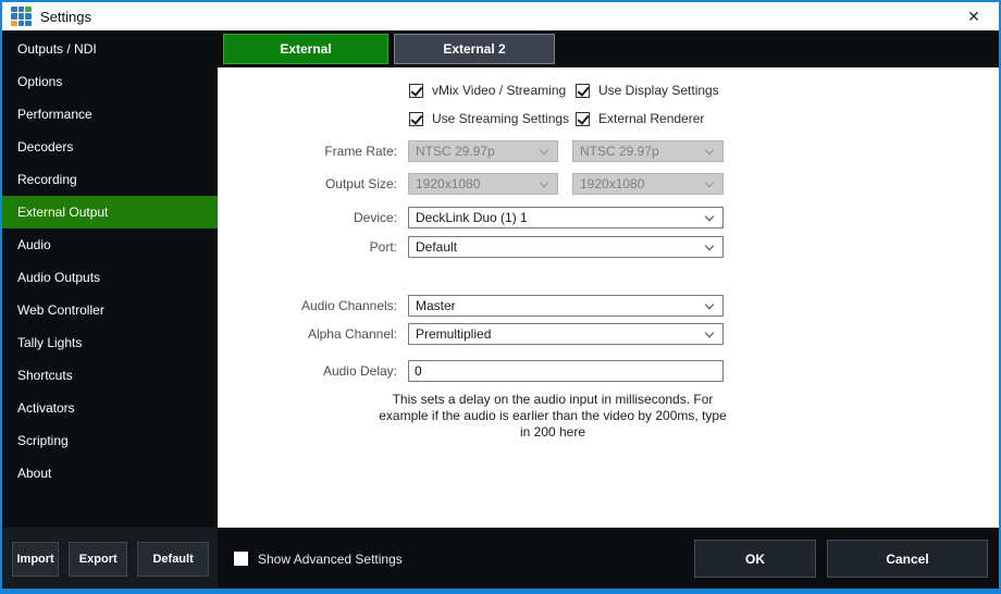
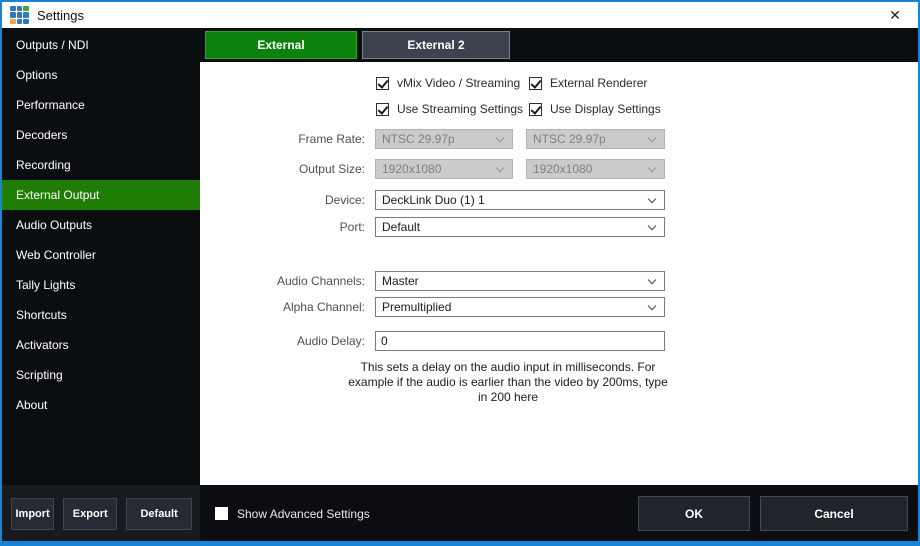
  Settings
  ✕
  Outputs / NDI
  Options
  Performance
  Decoders
  Recording
  External Output
- Audio
  Audio Outputs
  Web Controller
  Tally Lights
  Shortcuts
  Activators
  Scripting
  About
  External
  External 2
  vMix Video / Streaming
- Use Display Settings
+ External Renderer
  Use Streaming Settings
- External Renderer
+ Use Display Settings
  Frame Rate:
  NTSC 29.97p
  NTSC 29.97p
  Output Size:
  1920x1080
  1920x1080
  Device:
  DeckLink Duo (1) 1
  Port:
  Default
  Audio Channels:
  Master
  Alpha Channel:
  Premultiplied
  Audio Delay:
  0
  This sets a delay on the audio input in milliseconds. For example if the audio is earlier than the video by 200ms, type in 200 here
  Import
  Export
  Default
  Show Advanced Settings
  OK
  Cancel
